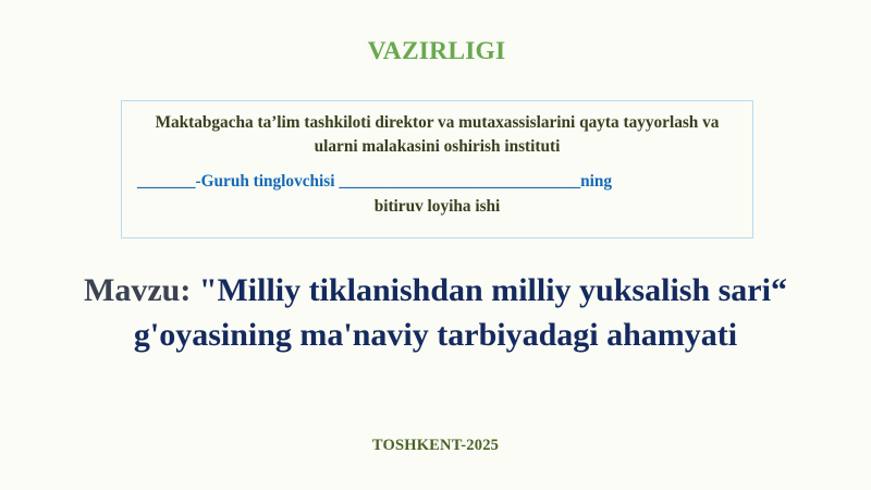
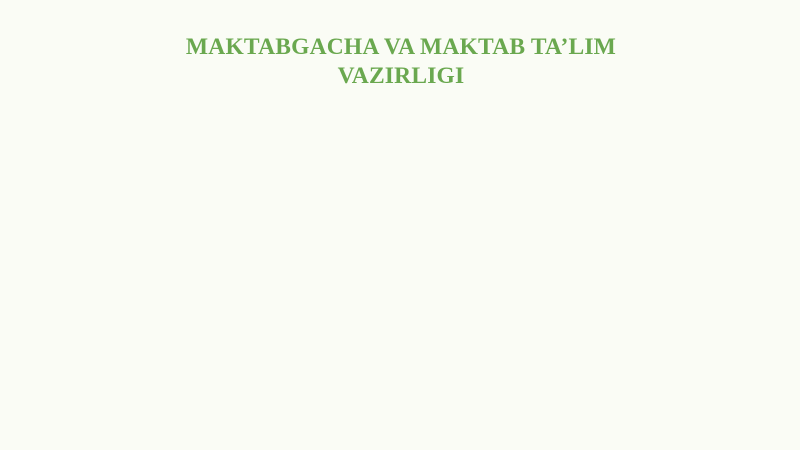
+ MAKTABGACHA VA MAKTAB TA’LIM
  VAZIRLIGI
- Maktabgacha ta’lim tashkiloti direktor va mutaxassislarini qayta tayyorlash va ularni malakasini oshirish instituti
- _______-Guruh tinglovchisi _____________________________ning
- bitiruv loyiha ishi
- Mavzu: "Milliy tiklanishdan milliy yuksalish sari“ g'oyasining ma'naviy tarbiyadagi ahamyati
- TOSHKENT-2025
